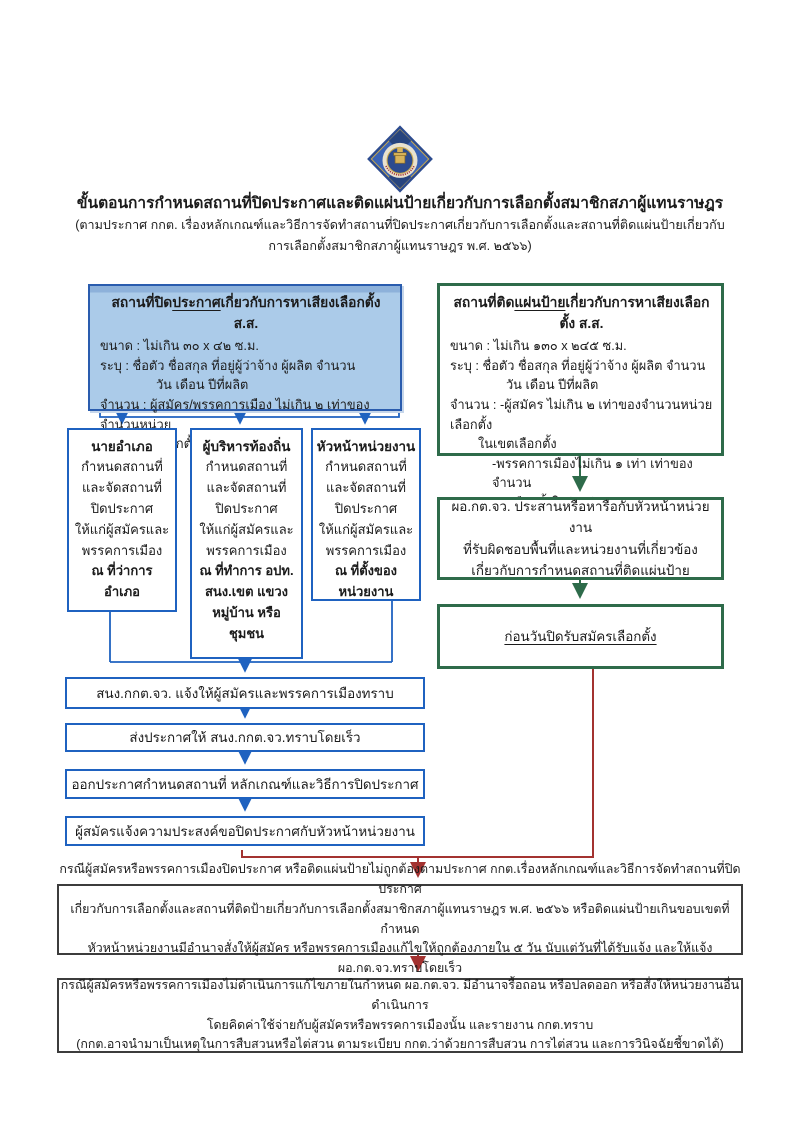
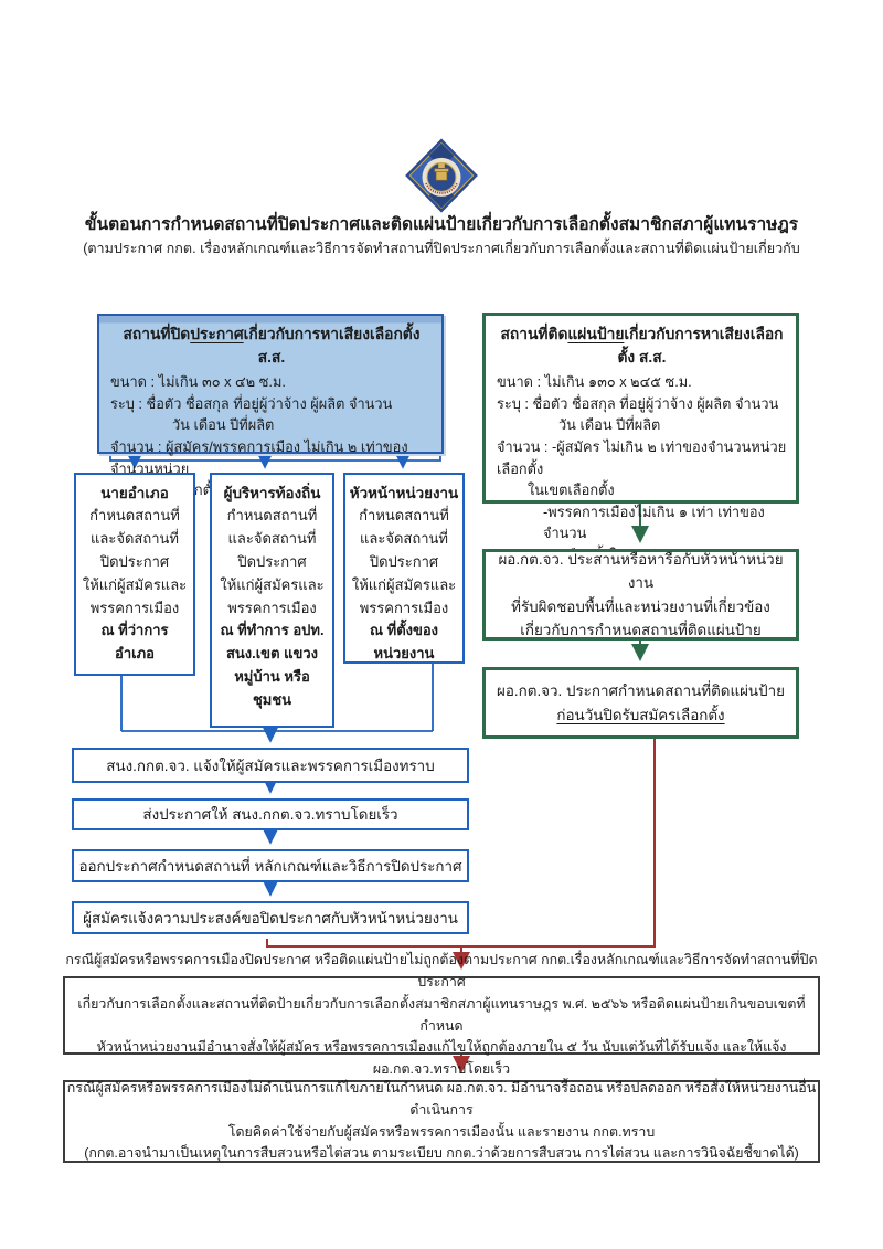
  ขั้นตอนการกำหนดสถานที่ปิดประกาศและติดแผ่นป้ายเกี่ยวกับการเลือกตั้งสมาชิกสภาผู้แทนราษฎร
  (ตามประกาศ กกต. เรื่องหลักเกณฑ์และวิธีการจัดทำสถานที่ปิดประกาศเกี่ยวกับการเลือกตั้งและสถานที่ติดแผ่นป้ายเกี่ยวกับ
- การเลือกตั้งสมาชิกสภาผู้แทนราษฎร พ.ศ. ๒๕๖๖)
  สถานที่ปิดประกาศเกี่ยวกับการหาเสียงเลือกตั้ง ส.ส.
  ขนาด : ไม่เกิน ๓๐ x ๔๒ ซ.ม.
  ระบุ : ชื่อตัว ชื่อสกุล ที่อยู่ผู้ว่าจ้าง ผู้ผลิต จำนวน
  วัน เดือน ปีที่ผลิต
  จำนวน : ผู้สมัคร/พรรคการเมือง ไม่เกิน ๒ เท่าของจำนวนหน่วย
  สถานที่ติดแผ่นป้ายเกี่ยวกับการหาเสียงเลือกตั้ง ส.ส.
  ขนาด : ไม่เกิน ๑๓๐ x ๒๔๕ ซ.ม.
  ระบุ : ชื่อตัว ชื่อสกุล ที่อยู่ผู้ว่าจ้าง ผู้ผลิต จำนวน
  วัน เดือน ปีที่ผลิต
  จำนวน : -ผู้สมัคร ไม่เกิน ๒ เท่าของจำนวนหน่วยเลือกตั้ง
  ในเขตเลือกตั้ง
  -พรรคการเมืองไม่เกิน ๑ เท่า เท่าของจำนวน
  นายอำเภอ
  กำหนดสถานที่
  และจัดสถานที่
  ปิดประกาศ
  ให้แก่ผู้สมัครและ
  พรรคการเมือง
  ณ ที่ว่าการ
  อำเภอ
  ผู้บริหารท้องถิ่น
  กำหนดสถานที่
  และจัดสถานที่
  ปิดประกาศ
  ให้แก่ผู้สมัครและ
  พรรคการเมือง
  ณ ที่ทำการ อปท.
  สนง.เขต แขวง
  หมู่บ้าน หรือ
  ชุมชน
  หัวหน้าหน่วยงาน
  กำหนดสถานที่
  และจัดสถานที่
  ปิดประกาศ
  ให้แก่ผู้สมัครและ
  พรรคการเมือง
  ณ ที่ตั้งของ
  หน่วยงาน
  สนง.กกต.จว. แจ้งให้ผู้สมัครและพรรคการเมืองทราบ
  ส่งประกาศให้ สนง.กกต.จว.ทราบโดยเร็ว
  ออกประกาศกำหนดสถานที่ หลักเกณฑ์และวิธีการปิดประกาศ
  ผู้สมัครแจ้งความประสงค์ขอปิดประกาศกับหัวหน้าหน่วยงาน
  ผอ.กต.จว. ประสานหรือหารือกับหัวหน้าหน่วยงาน
  ที่รับผิดชอบพื้นที่และหน่วยงานที่เกี่ยวข้อง
  เกี่ยวกับการกำหนดสถานที่ติดแผ่นป้าย
+ ผอ.กต.จว. ประกาศกำหนดสถานที่ติดแผ่นป้าย
  ก่อนวันปิดรับสมัครเลือกตั้ง
  กรณีผู้สมัครหรือพรรคการเมืองปิดประกาศ หรือติดแผ่นป้ายไม่ถูกต้องตามประกาศ กกต.เรื่องหลักเกณฑ์และวิธีการจัดทำสถานที่ปิดประกาศ
  เกี่ยวกับการเลือกตั้งและสถานที่ติดป้ายเกี่ยวกับการเลือกตั้งสมาชิกสภาผู้แทนราษฎร พ.ศ. ๒๕๖๖ หรือติดแผ่นป้ายเกินขอบเขตที่กำหนด
  หัวหน้าหน่วยงานมีอำนาจสั่งให้ผู้สมัคร หรือพรรคการเมืองแก้ไขให้ถูกต้องภายใน ๕ วัน นับแต่วันที่ได้รับแจ้ง และให้แจ้ง ผอ.กต.จว.ทราบโดยเร็ว
  กรณีผู้สมัครหรือพรรคการเมืองไม่ดำเนินการแก้ไขภายในกำหนด ผอ.กต.จว. มีอำนาจรื้อถอน หรือปลดออก หรือสั่งให้หน่วยงานอื่นดำเนินการ
  โดยคิดค่าใช้จ่ายกับผู้สมัครหรือพรรคการเมืองนั้น และรายงาน กกต.ทราบ
  (กกต.อาจนำมาเป็นเหตุในการสืบสวนหรือไต่สวน ตามระเบียบ กกต.ว่าด้วยการสืบสวน การไต่สวน และการวินิจฉัยชี้ขาดได้)
